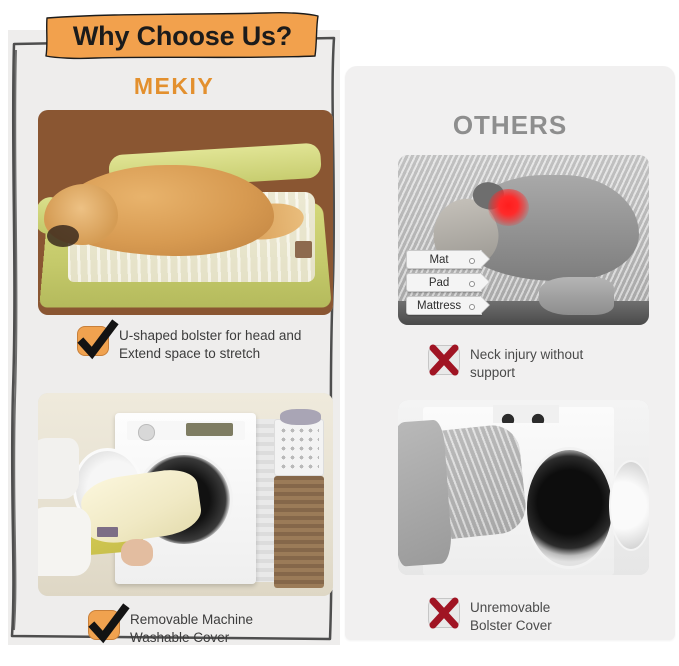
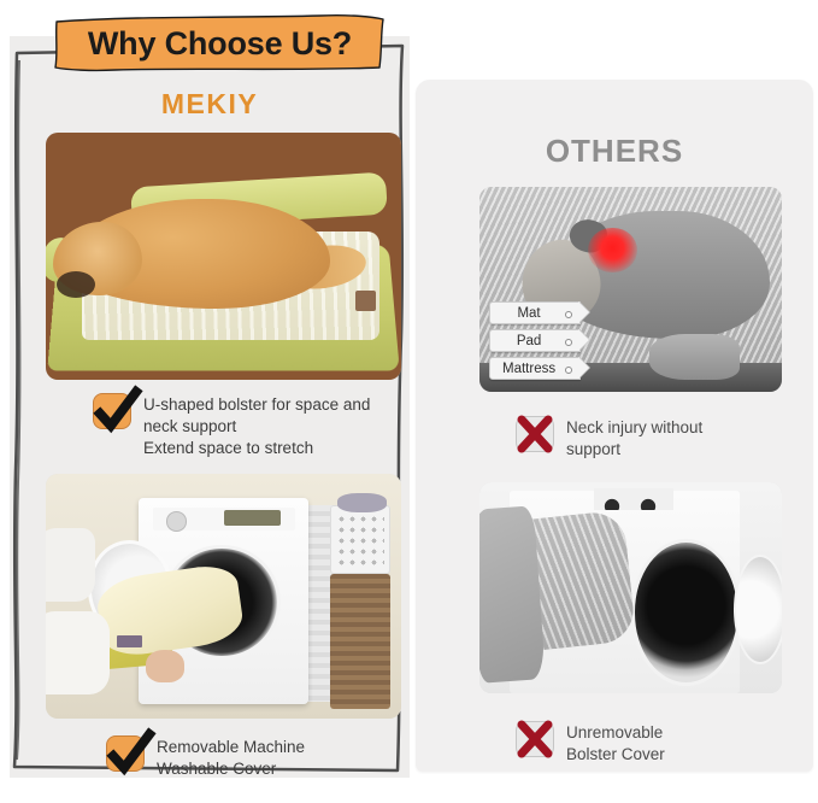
  OTHERS
  Mat
  Pad
  Mattress
  Neck injury without
  support
  Unremovable
  Bolster Cover
  MEKIY
- U-shaped bolster for head and
+ U-shaped bolster for space and
+ neck support
  Extend space to stretch
  Removable Machine
  Washable Cover
  Why Choose Us?
